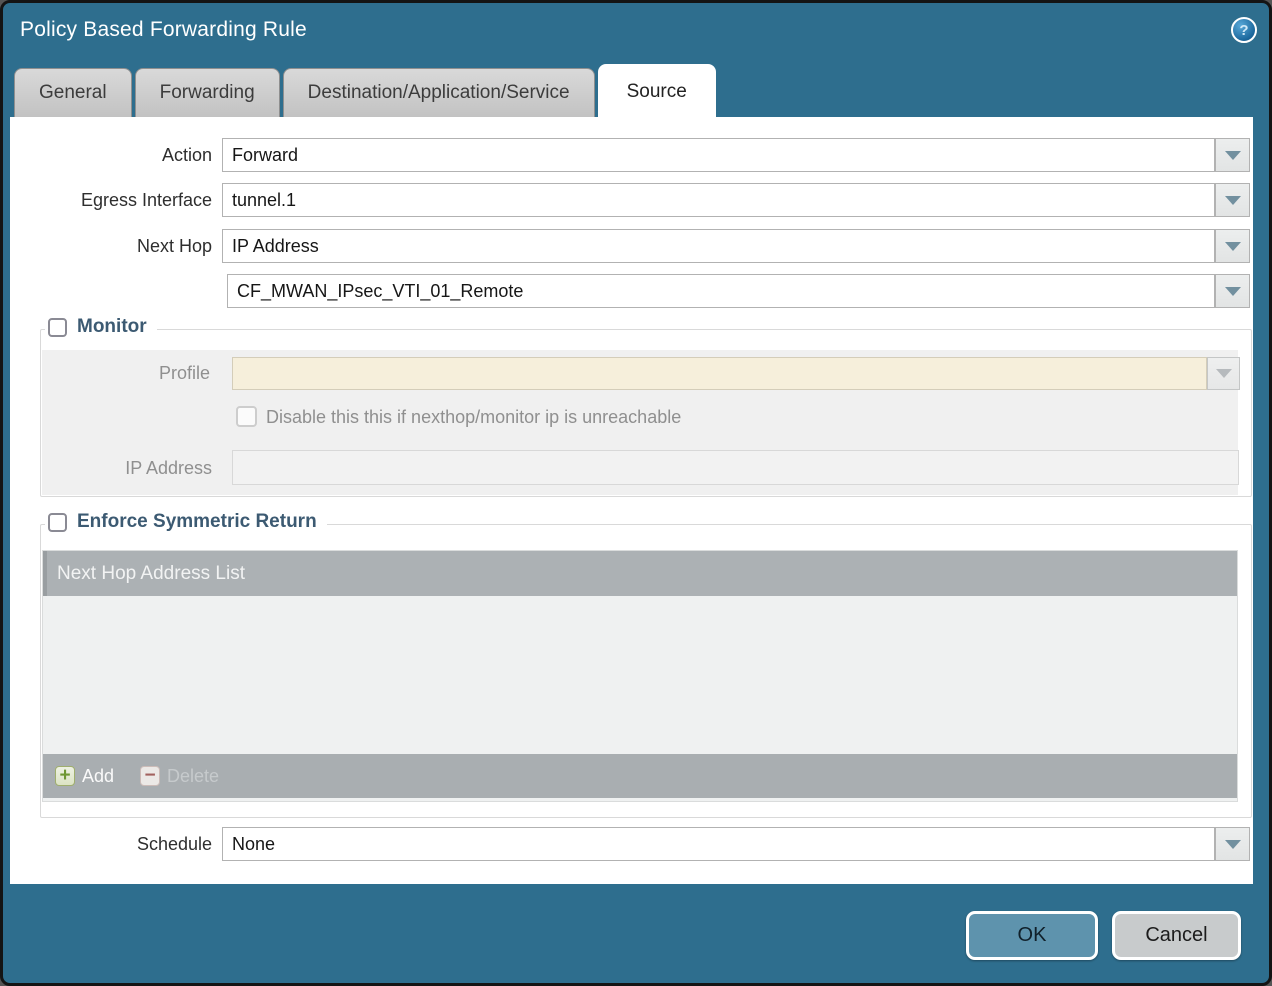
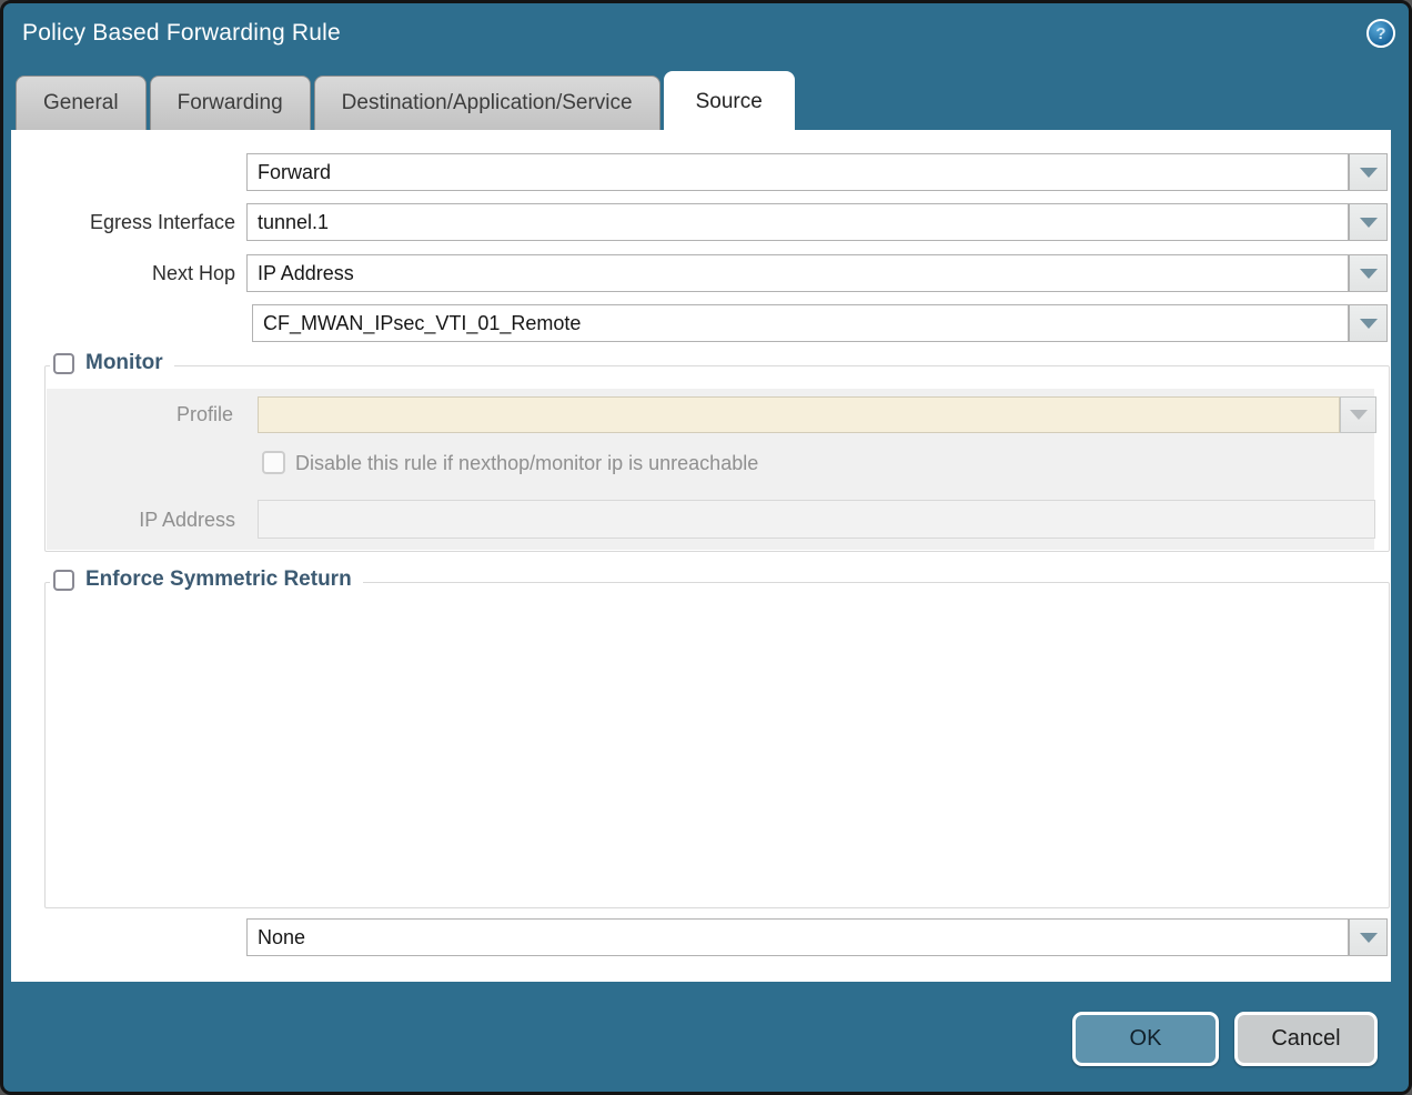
  Policy Based Forwarding Rule
  ?
  General
  Forwarding
  Destination/Application/Service
  Source
- Action
  Forward
  Egress Interface
  tunnel.1
  Next Hop
  IP Address
  CF_MWAN_IPsec_VTI_01_Remote
  Monitor
  Profile
- Disable this this if nexthop/monitor ip is unreachable
+ Disable this rule if nexthop/monitor ip is unreachable
  IP Address
  Enforce Symmetric Return
- Next Hop Address List
- +
- Add
- −
- Delete
- Schedule
  None
  OK
  Cancel
